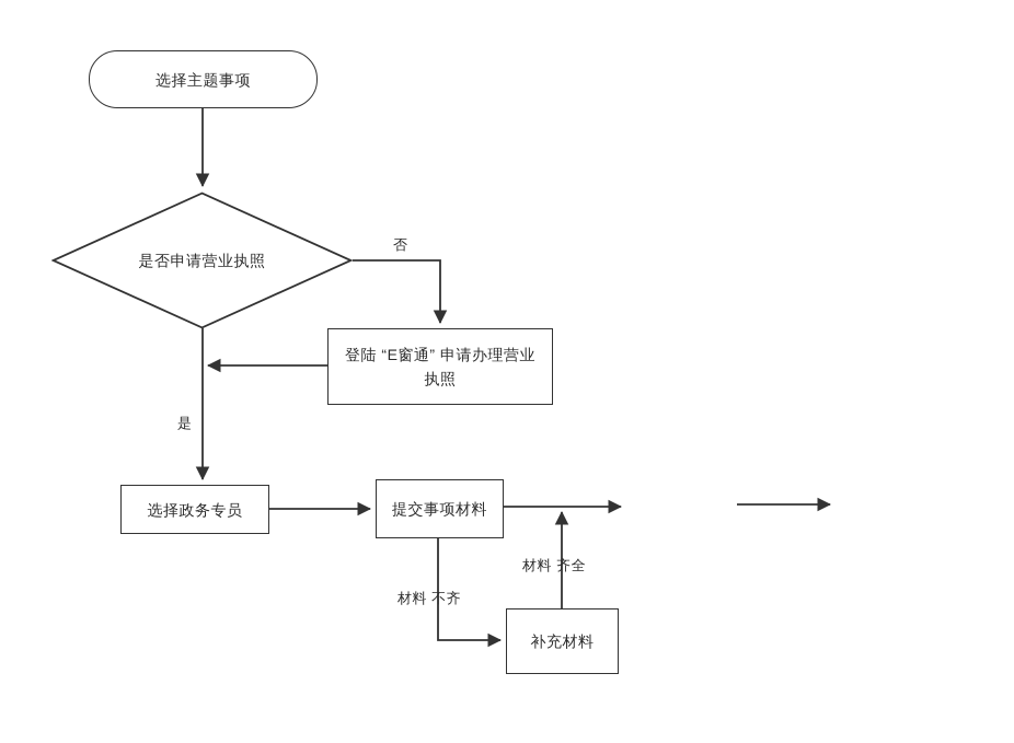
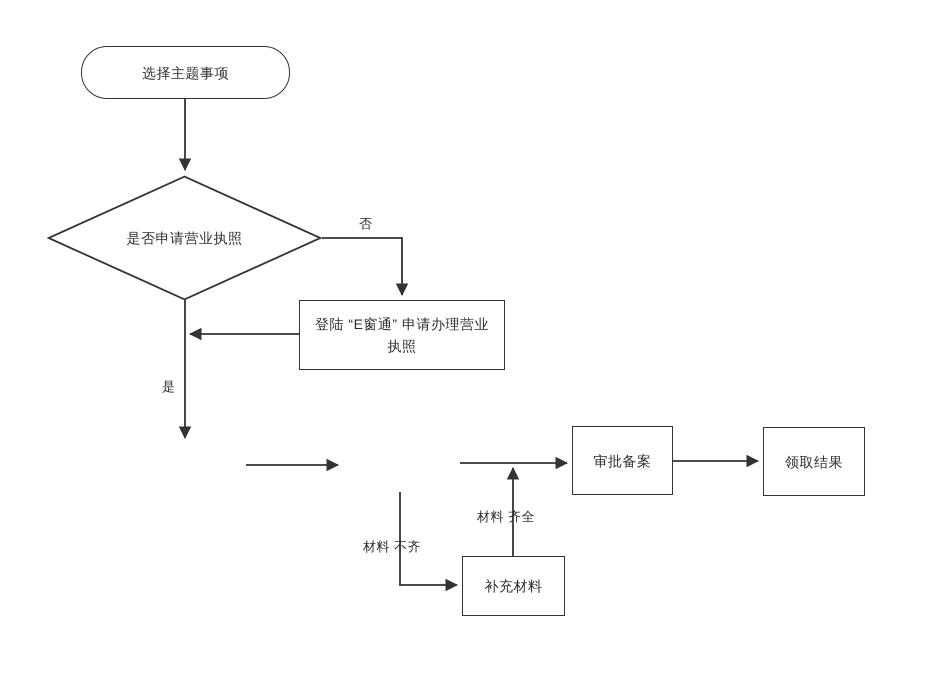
  选择主题事项
  是否申请营业执照
  登陆 “E窗通” 申请办理营业执照
- 选择政务专员
- 提交事项材料
  补充材料
+ 审批备案
+ 领取结果
  否
  是
  材料 不齐
  材料 齐全
